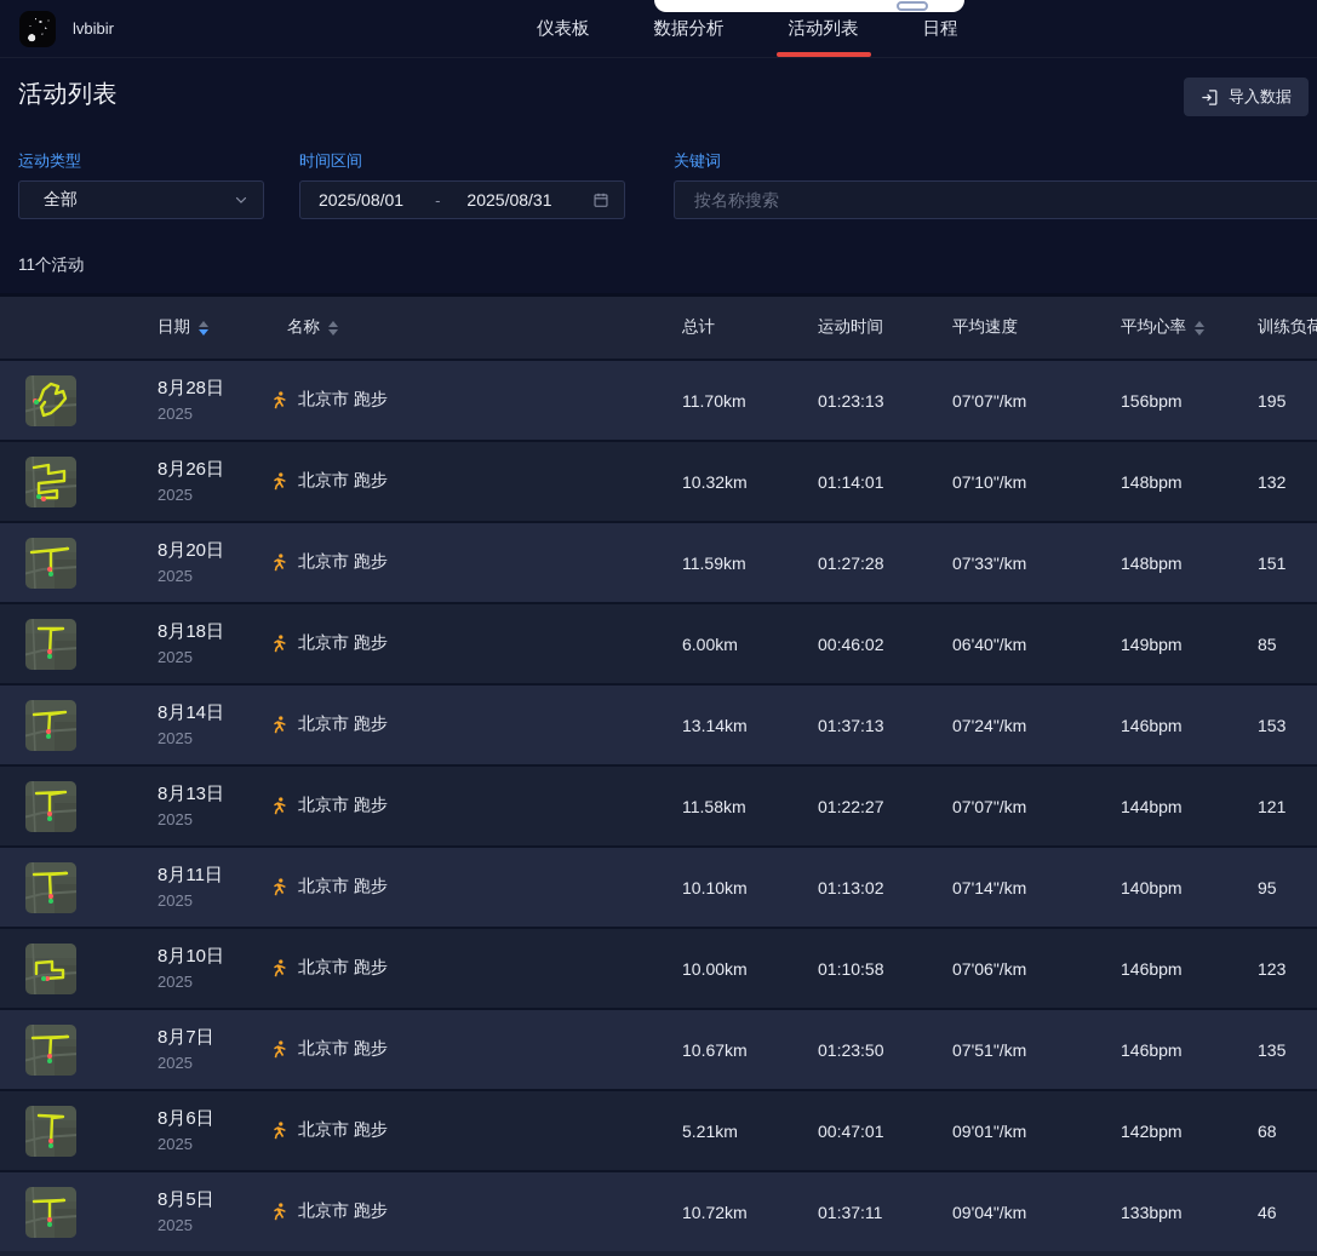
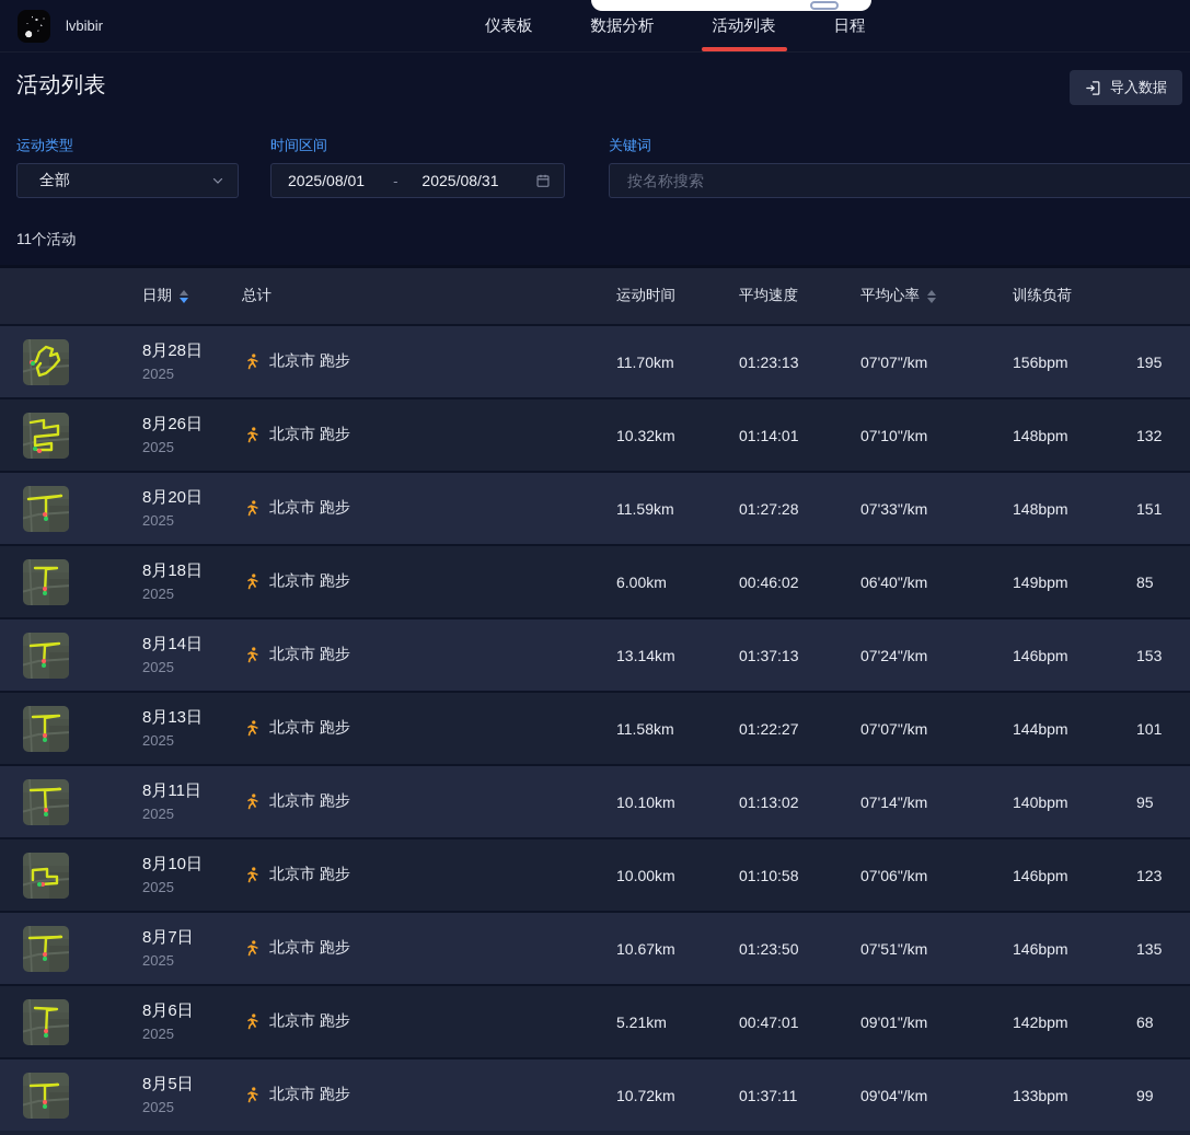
  lvbibir
  仪表板
  数据分析
  活动列表
  日程
  活动列表
  导入数据
  运动类型
  时间区间
  关键词
  全部
  2025/08/01
  -
  2025/08/31
  按名称搜索
  11个活动
  日期
- 名称
  总计
  运动时间
  平均速度
  平均心率
  训练负荷
  8月28日
  2025
  北京市 跑步
  11.70km
  01:23:13
  07'07"/km
  156bpm
  195
  8月26日
  2025
  北京市 跑步
  10.32km
  01:14:01
  07'10"/km
  148bpm
  132
  8月20日
  2025
  北京市 跑步
  11.59km
  01:27:28
  07'33"/km
  148bpm
  151
  8月18日
  2025
  北京市 跑步
  6.00km
  00:46:02
  06'40"/km
  149bpm
  85
  8月14日
  2025
  北京市 跑步
  13.14km
  01:37:13
  07'24"/km
  146bpm
  153
  8月13日
  2025
  北京市 跑步
  11.58km
  01:22:27
  07'07"/km
  144bpm
- 121
+ 101
  8月11日
  2025
  北京市 跑步
  10.10km
  01:13:02
  07'14"/km
  140bpm
  95
  8月10日
  2025
  北京市 跑步
  10.00km
  01:10:58
  07'06"/km
  146bpm
  123
  8月7日
  2025
  北京市 跑步
  10.67km
  01:23:50
  07'51"/km
  146bpm
  135
  8月6日
  2025
  北京市 跑步
  5.21km
  00:47:01
  09'01"/km
  142bpm
  68
  8月5日
  2025
  北京市 跑步
  10.72km
  01:37:11
  09'04"/km
  133bpm
- 46
+ 99
